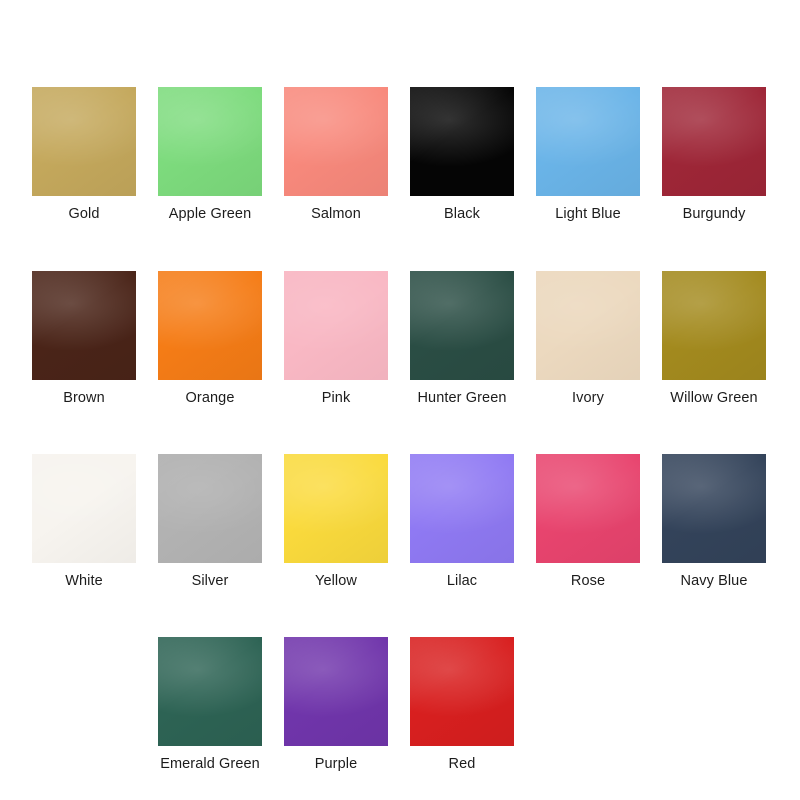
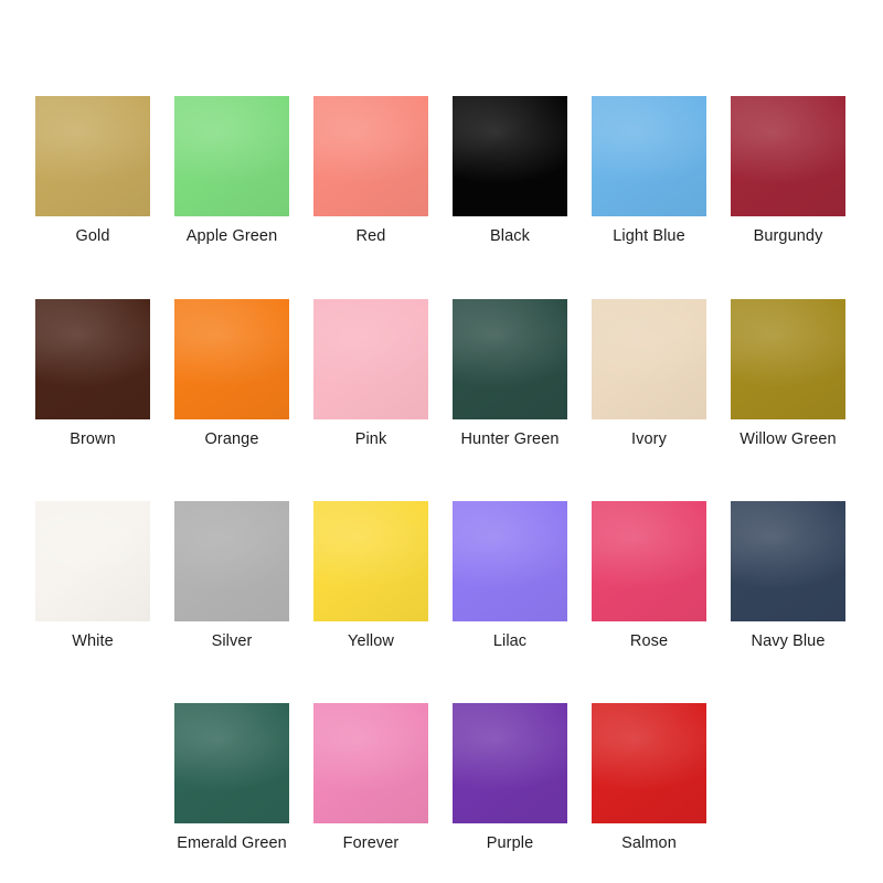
  Gold
  Apple Green
- Salmon
+ Red
  Black
  Light Blue
  Burgundy
  Brown
  Orange
  Pink
  Hunter Green
  Ivory
  Willow Green
  White
  Silver
  Yellow
  Lilac
  Rose
  Navy Blue
  Emerald Green
+ Forever
  Purple
- Red
+ Salmon
